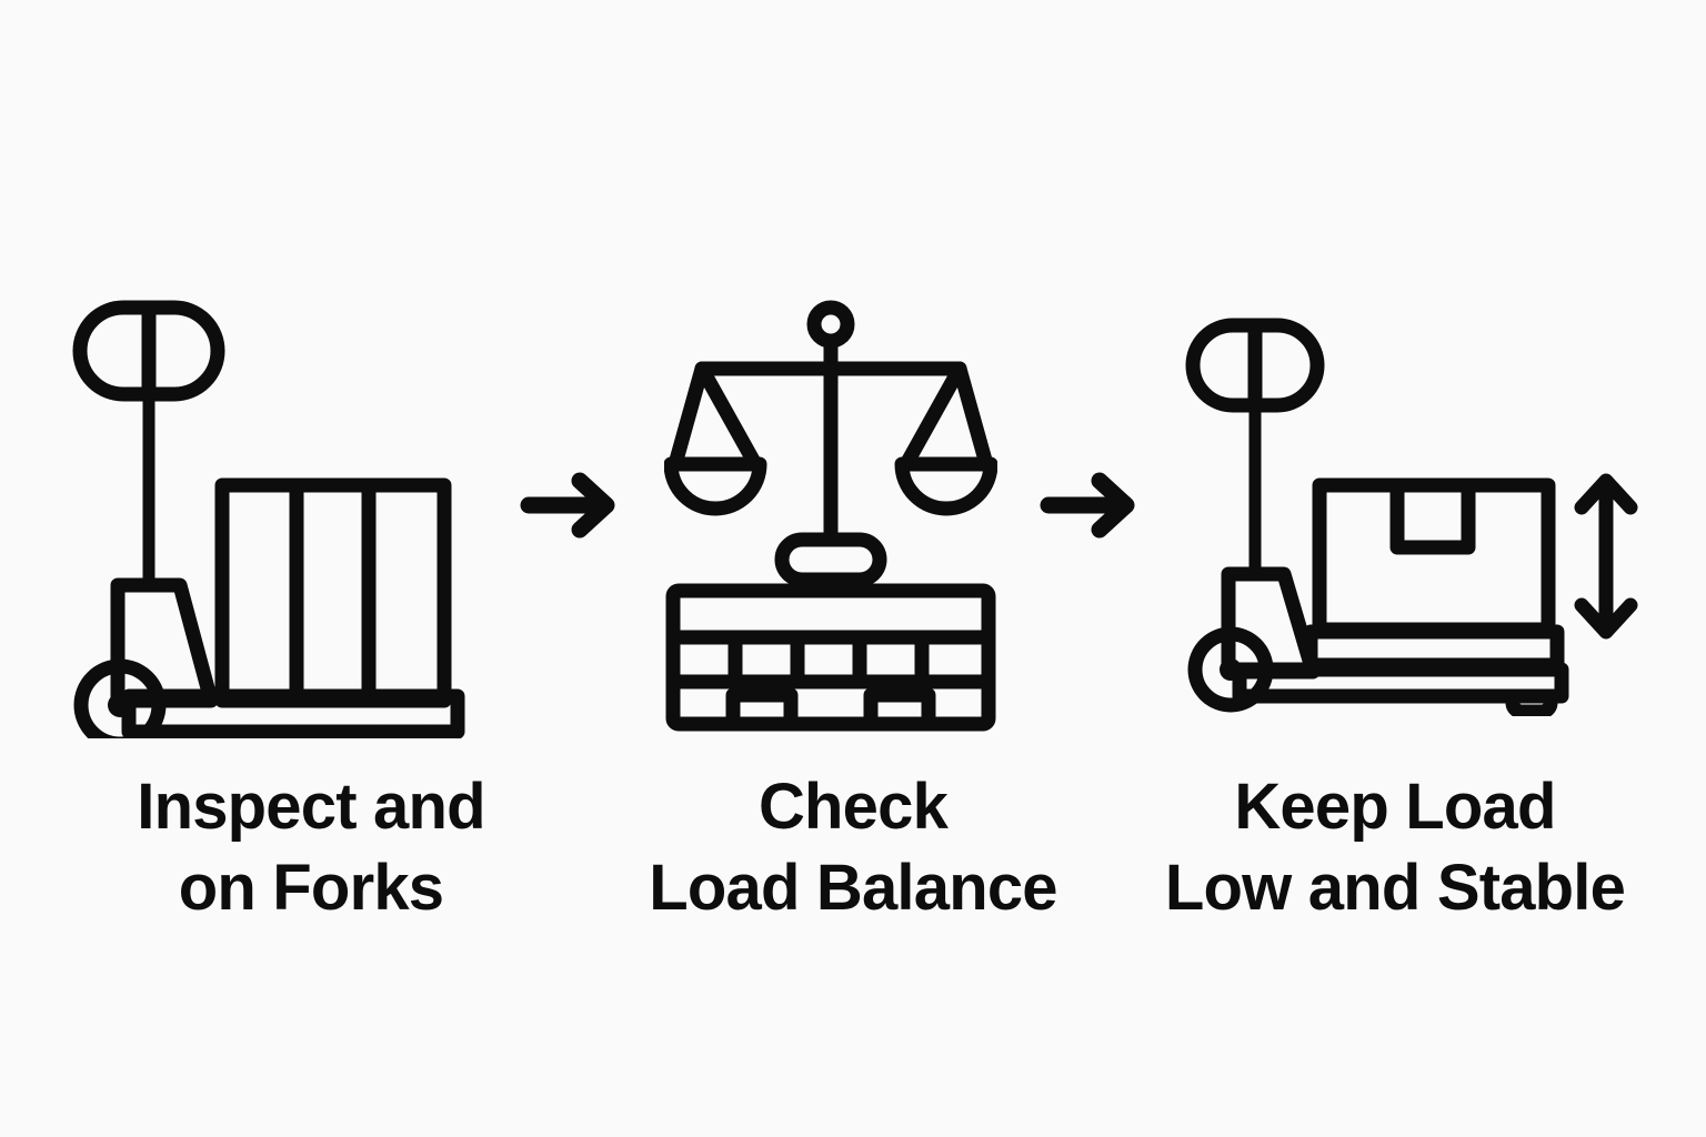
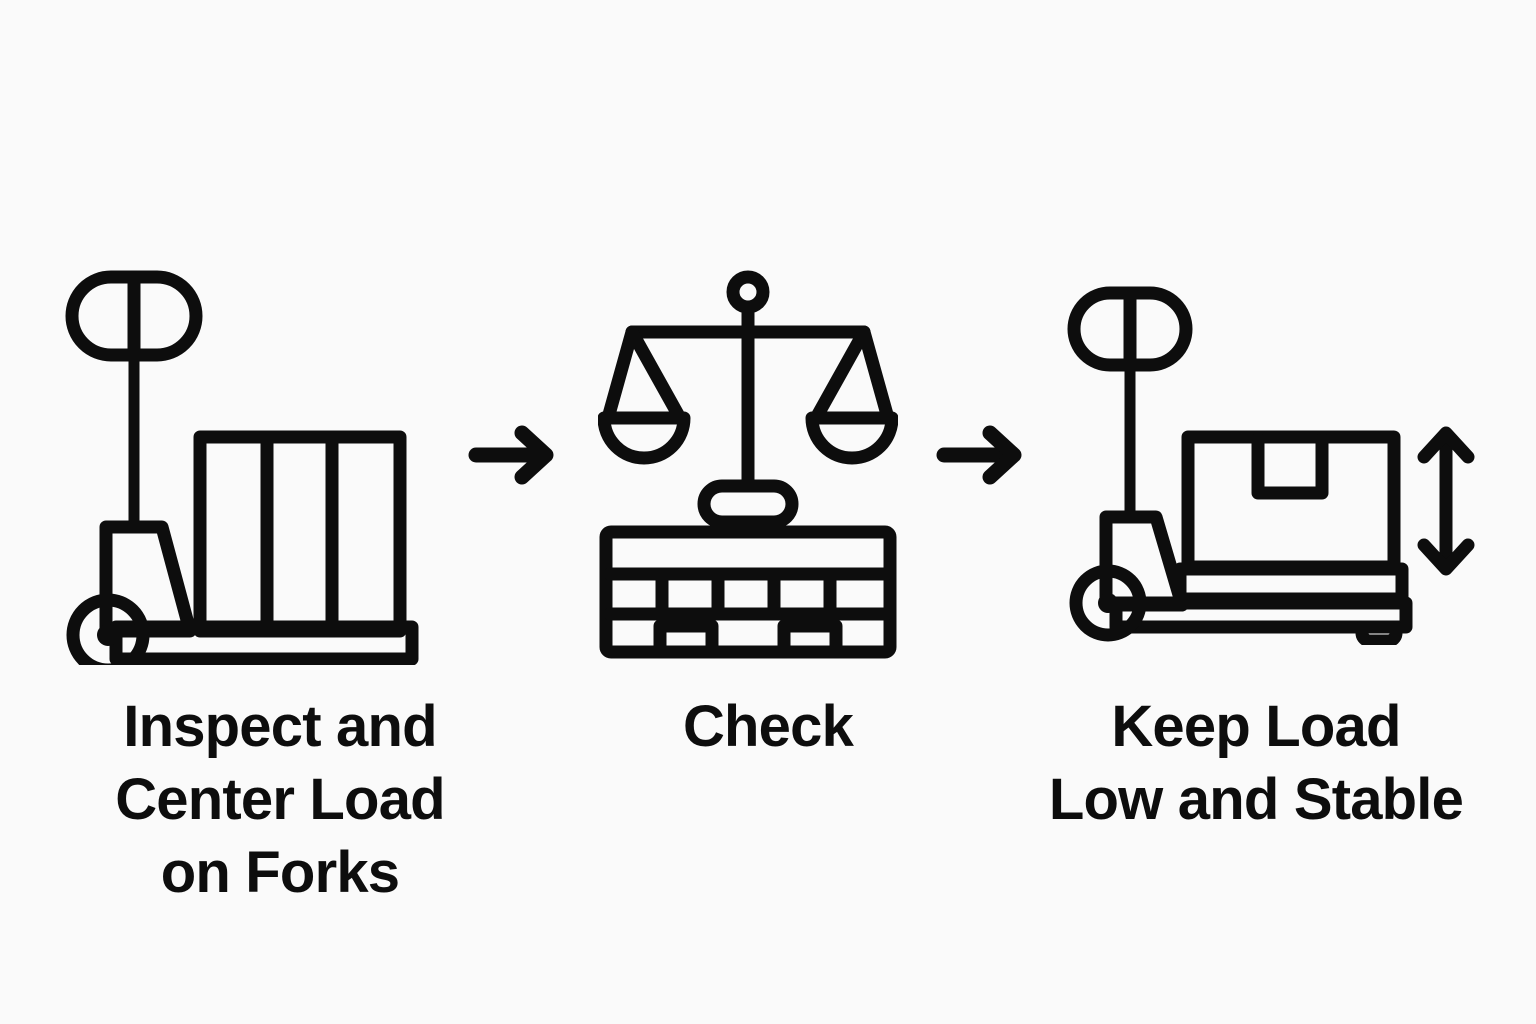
  Inspect and
+ Center Load
  on Forks
  Check
- Load Balance
  Keep Load
  Low and Stable
